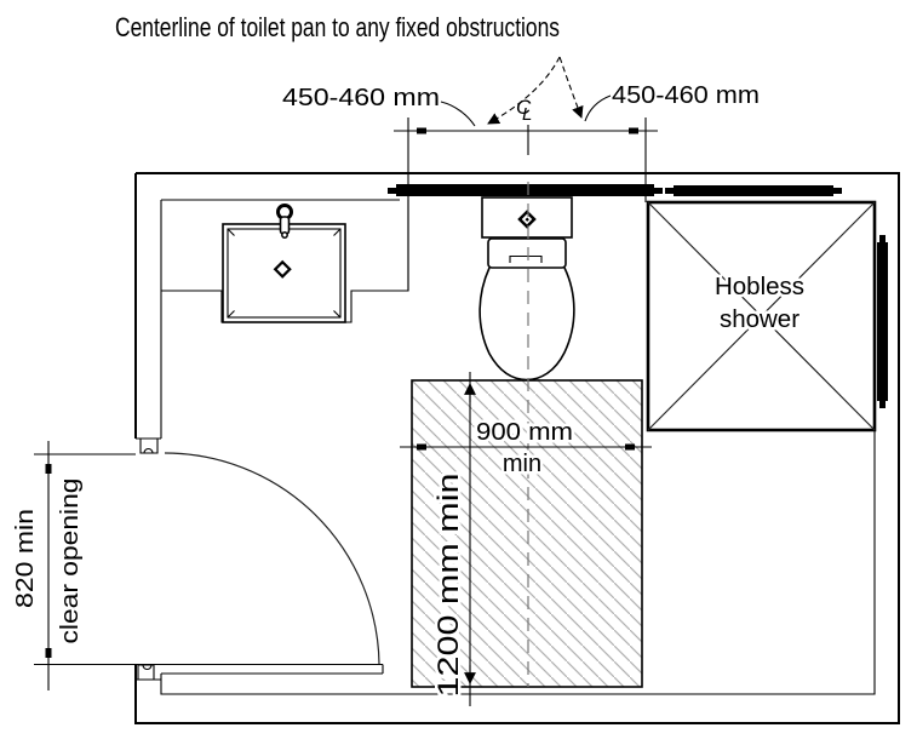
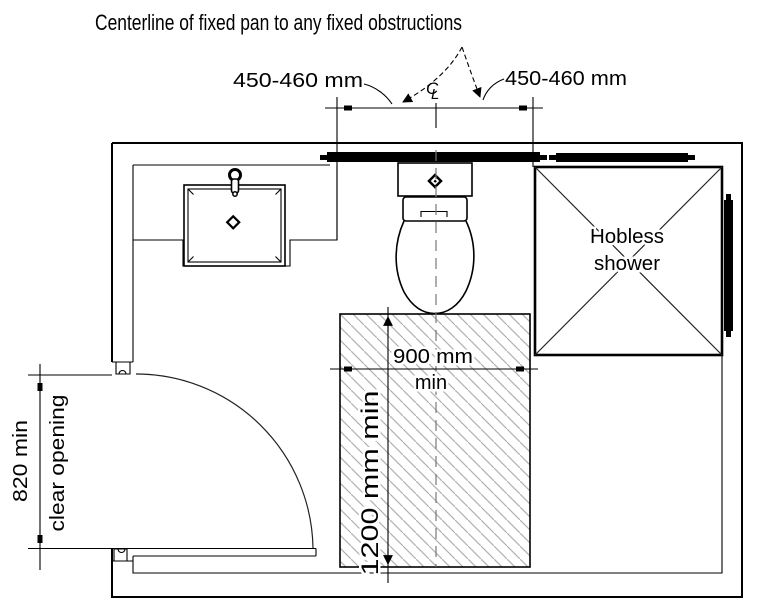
- Centerline of toilet pan to any fixed obstructions
+ Centerline of fixed pan to any fixed obstructions
  Hobless
  shower
  450-460 mm
  450-460 mm
  C
  L
  900 mm
  min
